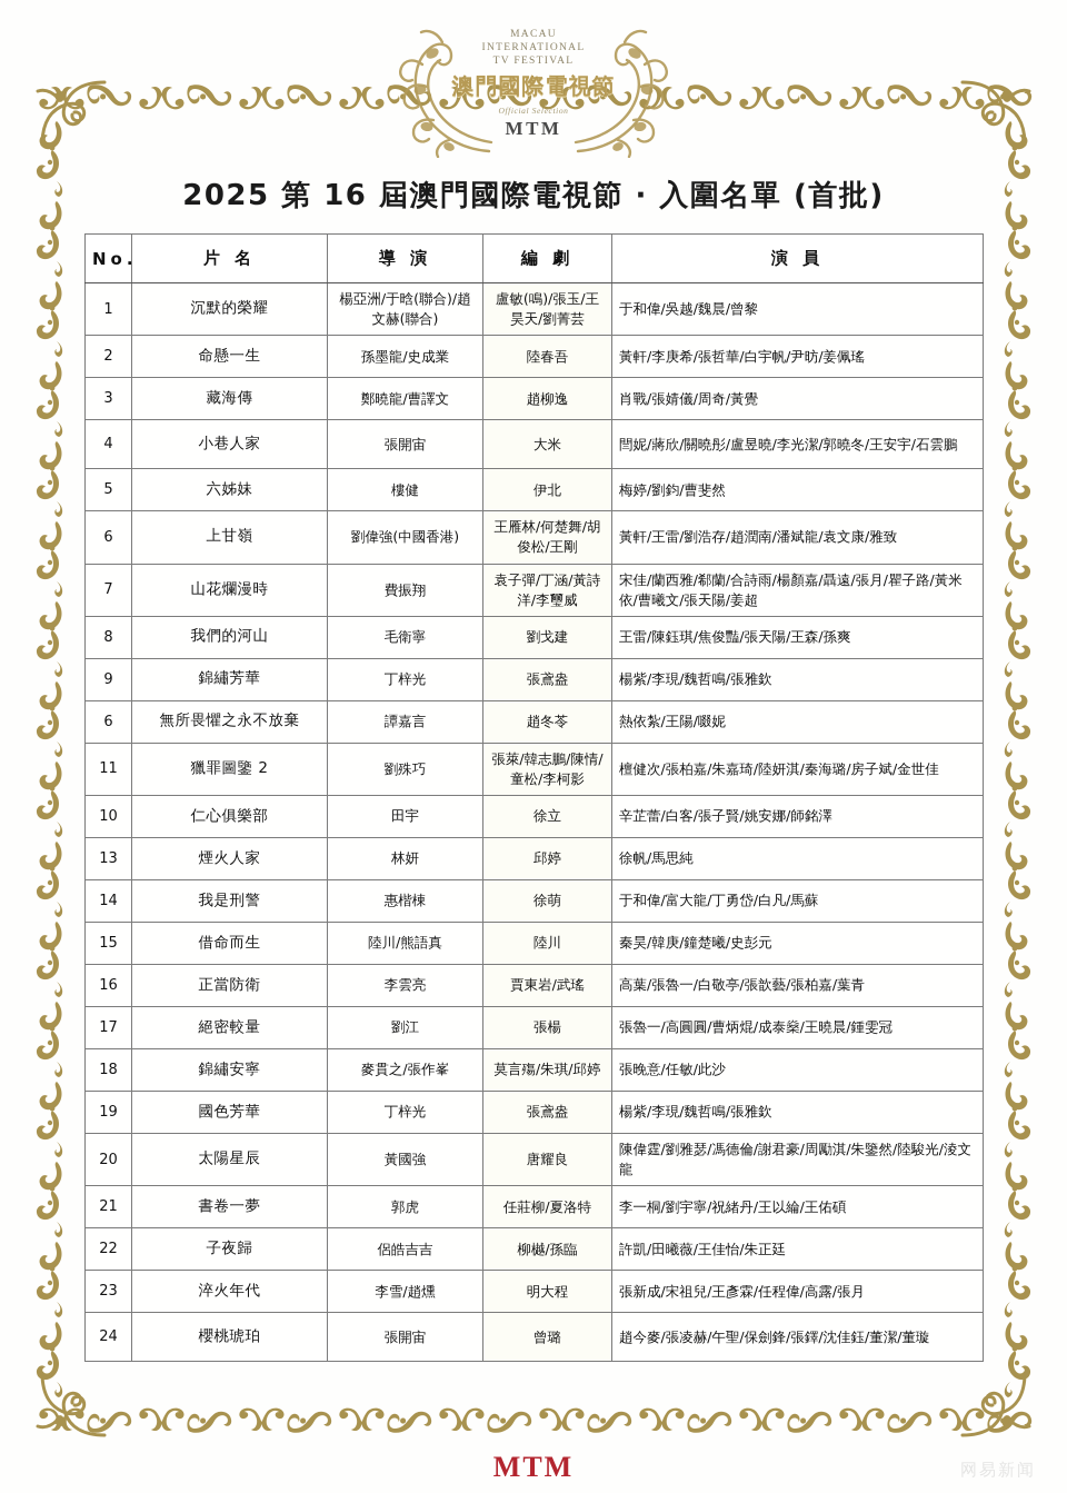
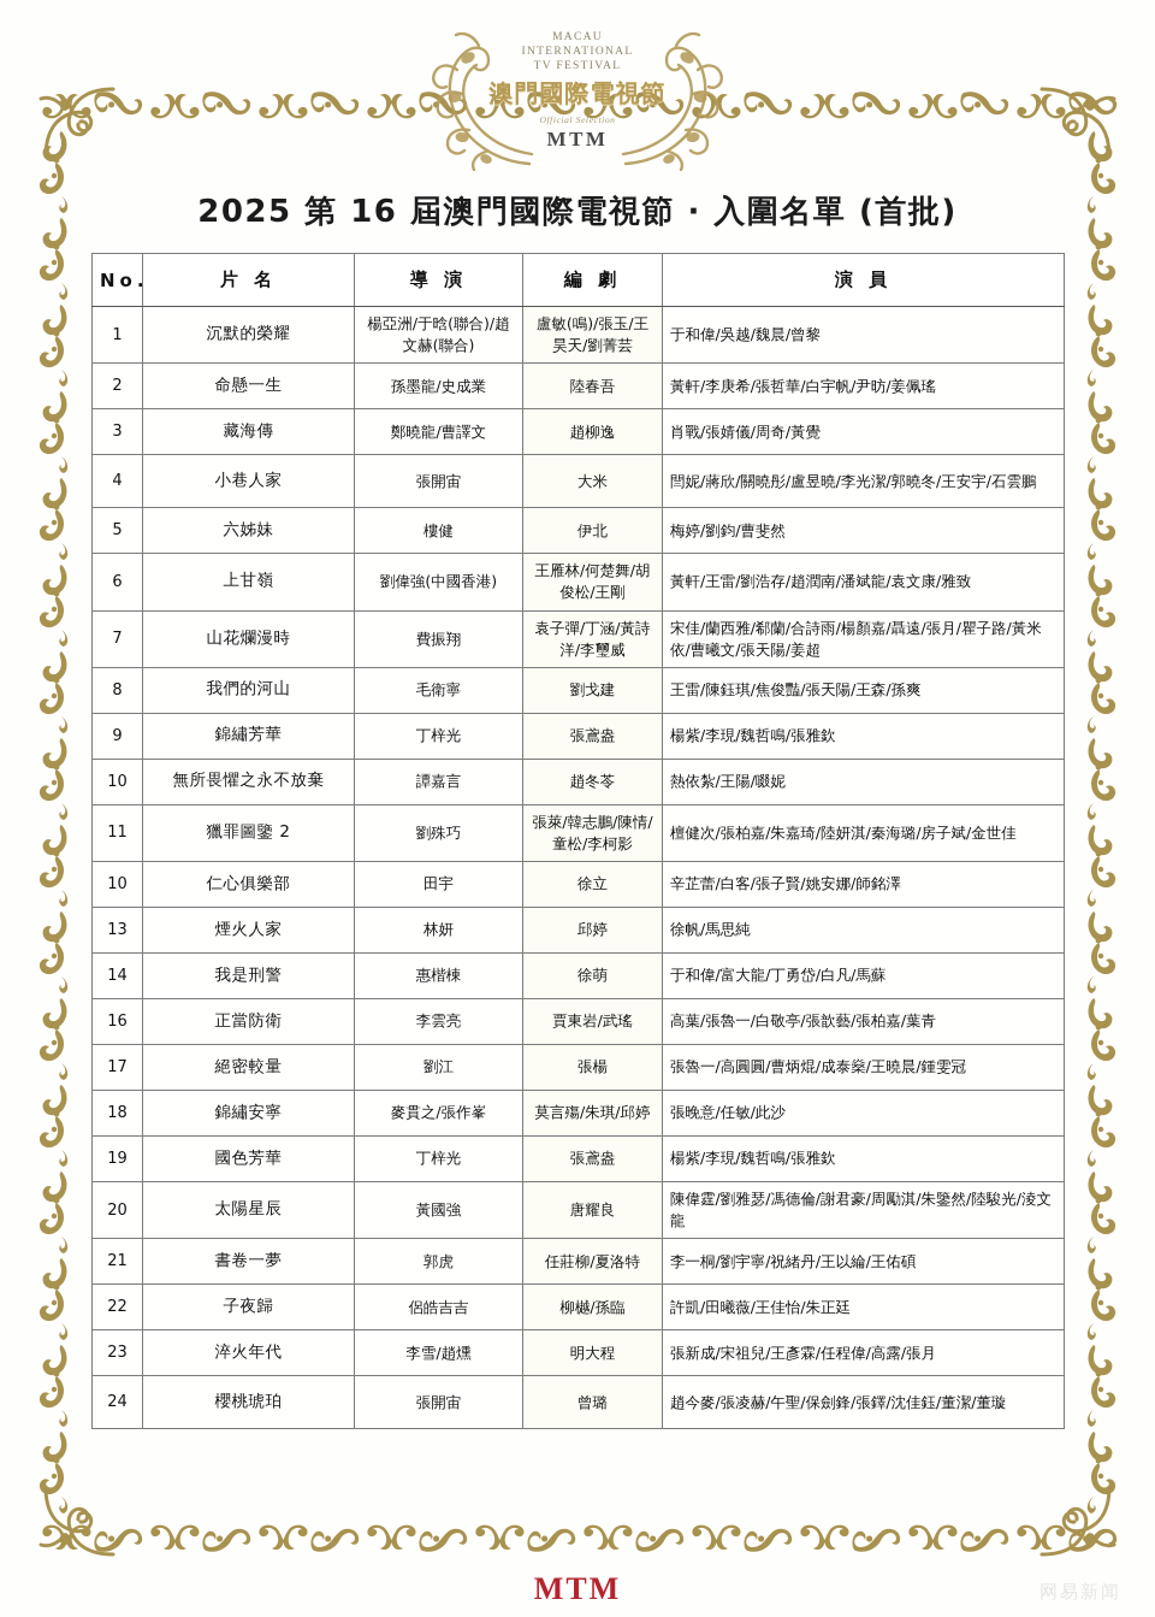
  MACAU
  INTERNATIONAL
  TV FESTIVAL
  澳門國際電視節
  Official Selection
  MTM
  2025 第 16 屆澳門國際電視節 · 入圍名單 (首批)
  No.	片 名	導 演	編 劇	演 員
  1	沉默的榮耀	楊亞洲/于晗(聯合)/趙文赫(聯合)	盧敏(鳴)/張玉/王昊天/劉菁芸	于和偉/吳越/魏晨/曾黎
  2	命懸一生	孫墨龍/史成業	陸春吾	黃軒/李庚希/張哲華/白宇帆/尹昉/姜佩瑤
  3	藏海傳	鄭曉龍/曹譯文	趙柳逸	肖戰/張婧儀/周奇/黃覺
  4	小巷人家	張開宙	大米	閆妮/蔣欣/關曉彤/盧昱曉/李光潔/郭曉冬/王安宇/石雲鵬
  5	六姊妹	樓健	伊北	梅婷/劉鈞/曹斐然
  6	上甘嶺	劉偉強(中國香港)	王雁林/何楚舞/胡俊松/王剛	黃軒/王雷/劉浩存/趙潤南/潘斌龍/袁文康/雅致
  7	山花爛漫時	費振翔	袁子彈/丁涵/黃詩洋/李璽威	宋佳/蘭西雅/郗蘭/合詩雨/楊顏嘉/聶遠/張月/瞿子路/黃米依/曹曦文/張天陽/姜超
  8	我們的河山	毛衛寧	劉戈建	王雷/陳鈺琪/焦俊豔/張天陽/王森/孫爽
  9	錦繡芳華	丁梓光	張鳶盎	楊紫/李現/魏哲鳴/張雅欽
- 6	無所畏懼之永不放棄	譚嘉言	趙冬苓	熱依紮/王陽/啜妮
+ 10	無所畏懼之永不放棄	譚嘉言	趙冬苓	熱依紮/王陽/啜妮
  11	獵罪圖鑒 2	劉殊巧	張萊/韓志鵬/陳情/童松/李柯影	檀健次/張柏嘉/朱嘉琦/陸妍淇/秦海璐/房子斌/金世佳
  10	仁心俱樂部	田宇	徐立	辛芷蕾/白客/張子賢/姚安娜/師銘澤
  13	煙火人家	林妍	邱婷	徐帆/馬思純
  14	我是刑警	惠楷棟	徐萌	于和偉/富大龍/丁勇岱/白凡/馬蘇
- 15	借命而生	陸川/熊語真	陸川	秦昊/韓庚/鐘楚曦/史彭元
  16	正當防衛	李雲亮	賈東岩/武瑤	高葉/張魯一/白敬亭/張歆藝/張柏嘉/葉青
  17	絕密較量	劉江	張楊	張魯一/高圓圓/曹炳焜/成泰燊/王曉晨/鍾雯冠
  18	錦繡安寧	麥貫之/張作峯	莫言殤/朱琪/邱婷	張晚意/任敏/此沙
  19	國色芳華	丁梓光	張鳶盎	楊紫/李現/魏哲鳴/張雅欽
  20	太陽星辰	黃國強	唐耀良	陳偉霆/劉雅瑟/馮德倫/謝君豪/周勵淇/朱鑒然/陸駿光/淩文龍
  21	書卷一夢	郭虎	任莊柳/夏洛特	李一桐/劉宇寧/祝緒丹/王以綸/王佑碩
  22	子夜歸	侶皓吉吉	柳樾/孫臨	許凱/田曦薇/王佳怡/朱正廷
  23	淬火年代	李雪/趙燻	明大程	張新成/宋祖兒/王彥霖/任程偉/高露/張月
  24	櫻桃琥珀	張開宙	曾璐	趙今麥/張凌赫/午聖/保劍鋒/張鐸/沈佳鈺/董潔/董璇
  MTM
  网易新闻
